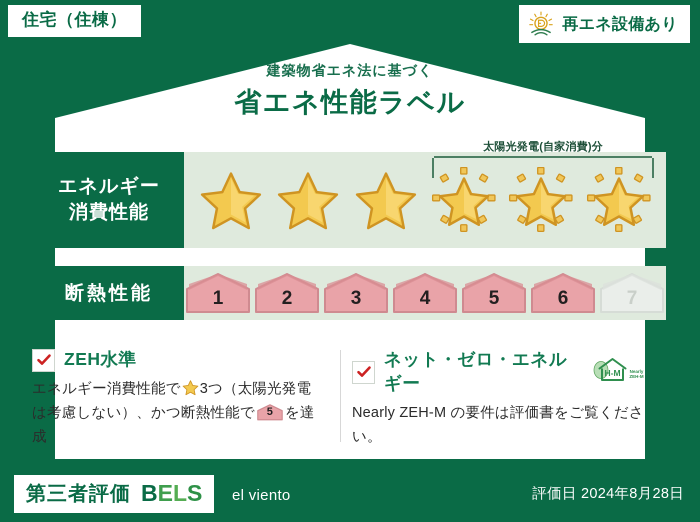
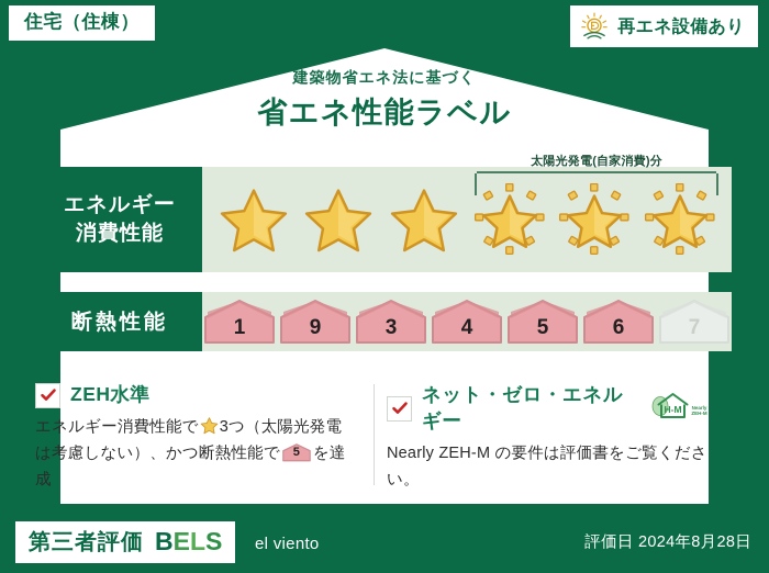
  住宅（住棟）
  再エネ設備あり
  建築物省エネ法に基づく
  省エネ性能ラベル
  エネルギー
  消費性能
  太陽光発電(自家消費)分
  断熱性能
  1
- 2
+ 9
  3
  4
  5
  6
  7
  ZEH水準
  エネルギー消費性能で 3つ（太陽光発電は考慮しない）、かつ断熱性能で
  5
  を達成
  ネット・ゼロ・エネルギー
  H-M
  Nearly ZEH-M の要件は評価書をご覧ください。
  第三者評価
  BELS
  el viento
  評価日 2024年8月28日
